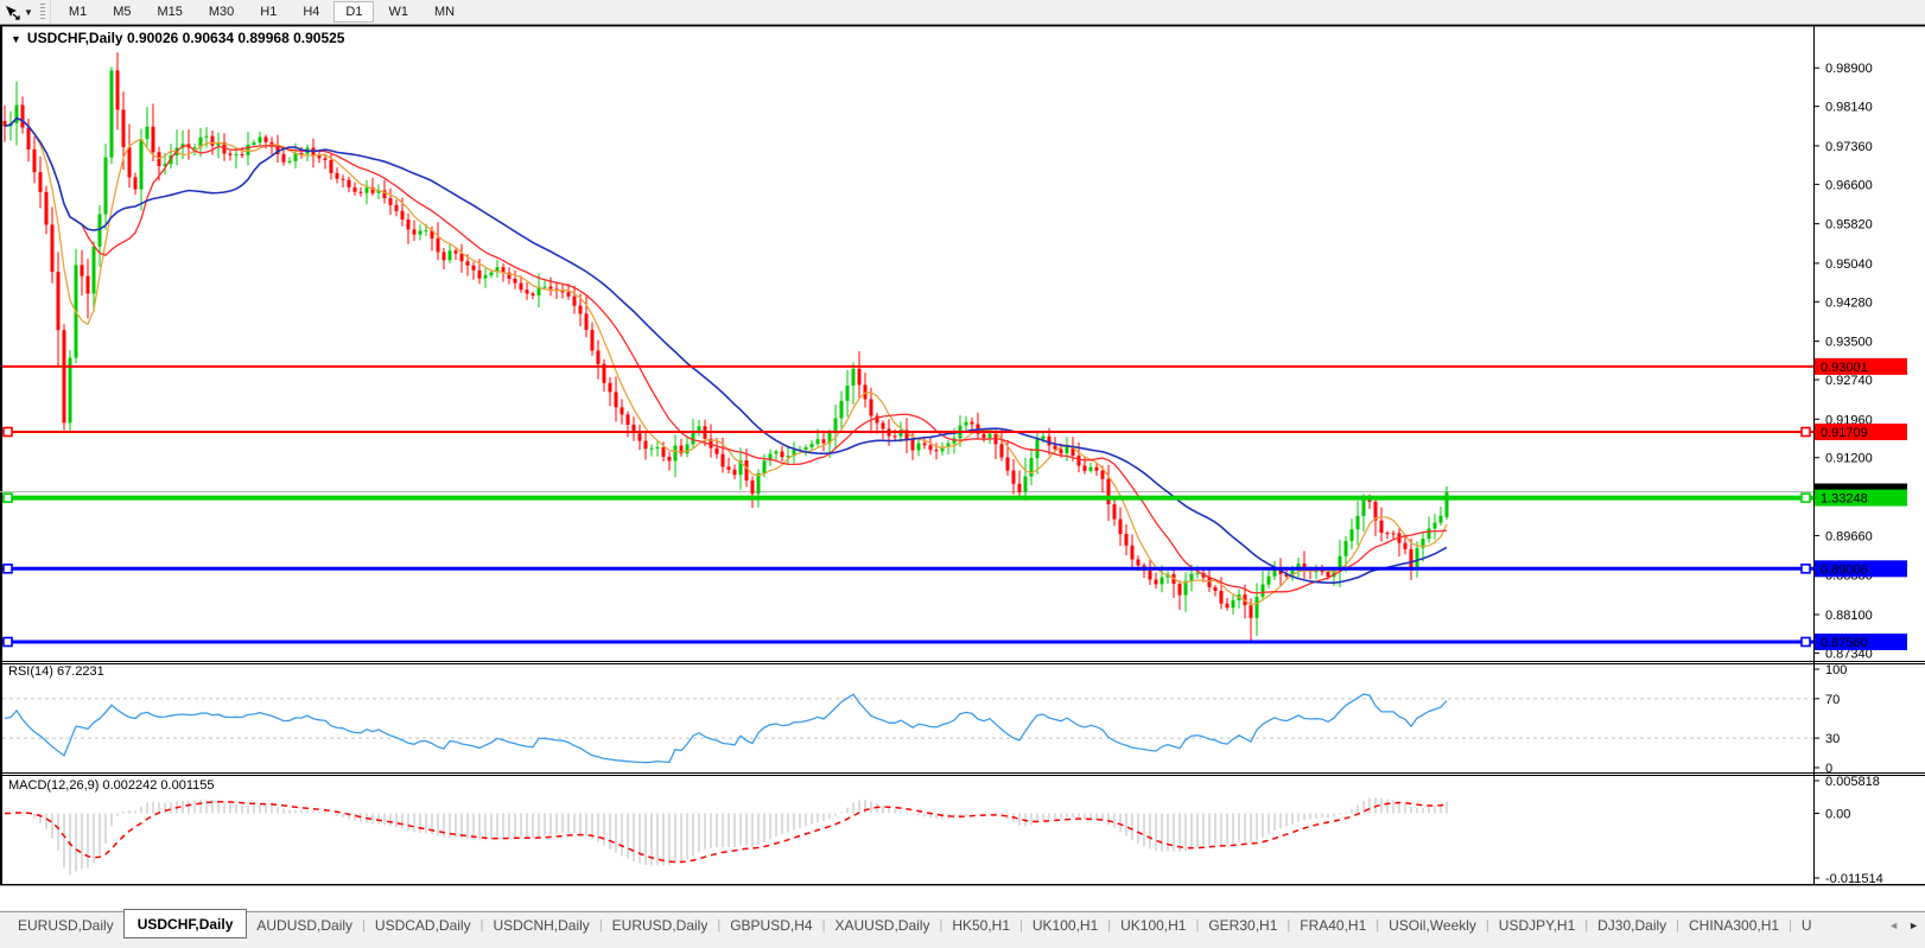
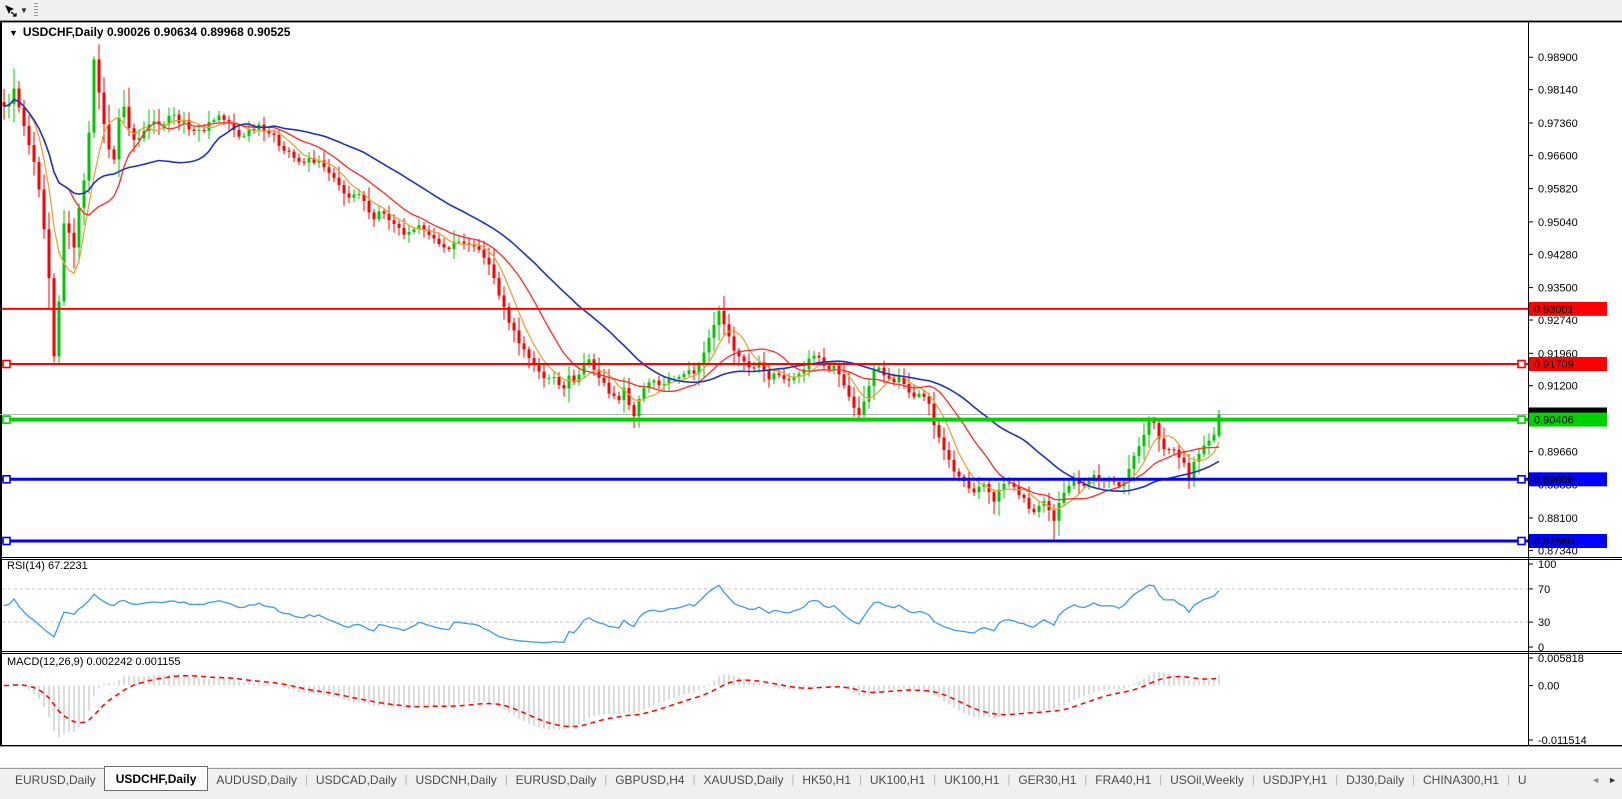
  ▼
- M1
- M5
- M15
- M30
- H1
- H4
- D1
- W1
- MN
  0.98900
  0.98140
  0.97360
  0.96600
  0.95820
  0.95040
  0.94280
  0.93500
  0.92740
  0.91960
  0.91200
  0.89660
  0.88100
  0.87340
  100
  70
  30
  0
  0.005818
  0.00
  -0.011514
  0.93001
  0.91709
- 1.33248
+ 0.90406
  0.89006
  0.87560
  ▼ USDCHF,Daily 0.90026 0.90634 0.89968 0.90525
  RSI(14) 67.2231
  MACD(12,26,9) 0.002242 0.001155
  EURUSD,Daily
  USDCHF,Daily
  AUDUSD,Daily
  |
  USDCAD,Daily
  |
  USDCNH,Daily
  |
  EURUSD,Daily
  |
  GBPUSD,H4
  |
  XAUUSD,Daily
  |
  HK50,H1
  |
  UK100,H1
  |
  UK100,H1
  |
  GER30,H1
  |
  FRA40,H1
  |
  USOil,Weekly
  |
  USDJPY,H1
  |
  DJ30,Daily
  |
  CHINA300,H1
  |
  U
  ◄
  ►
